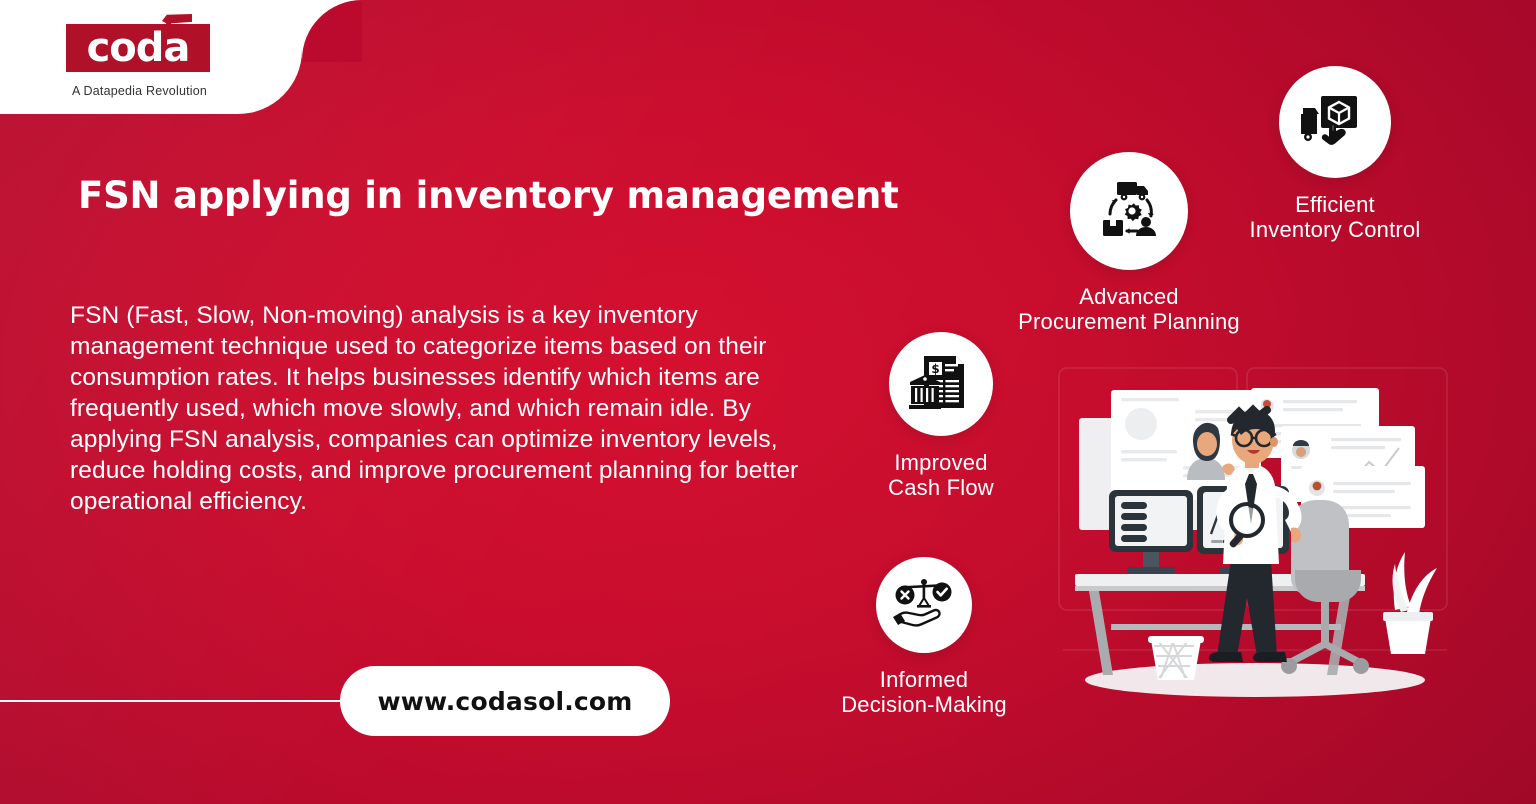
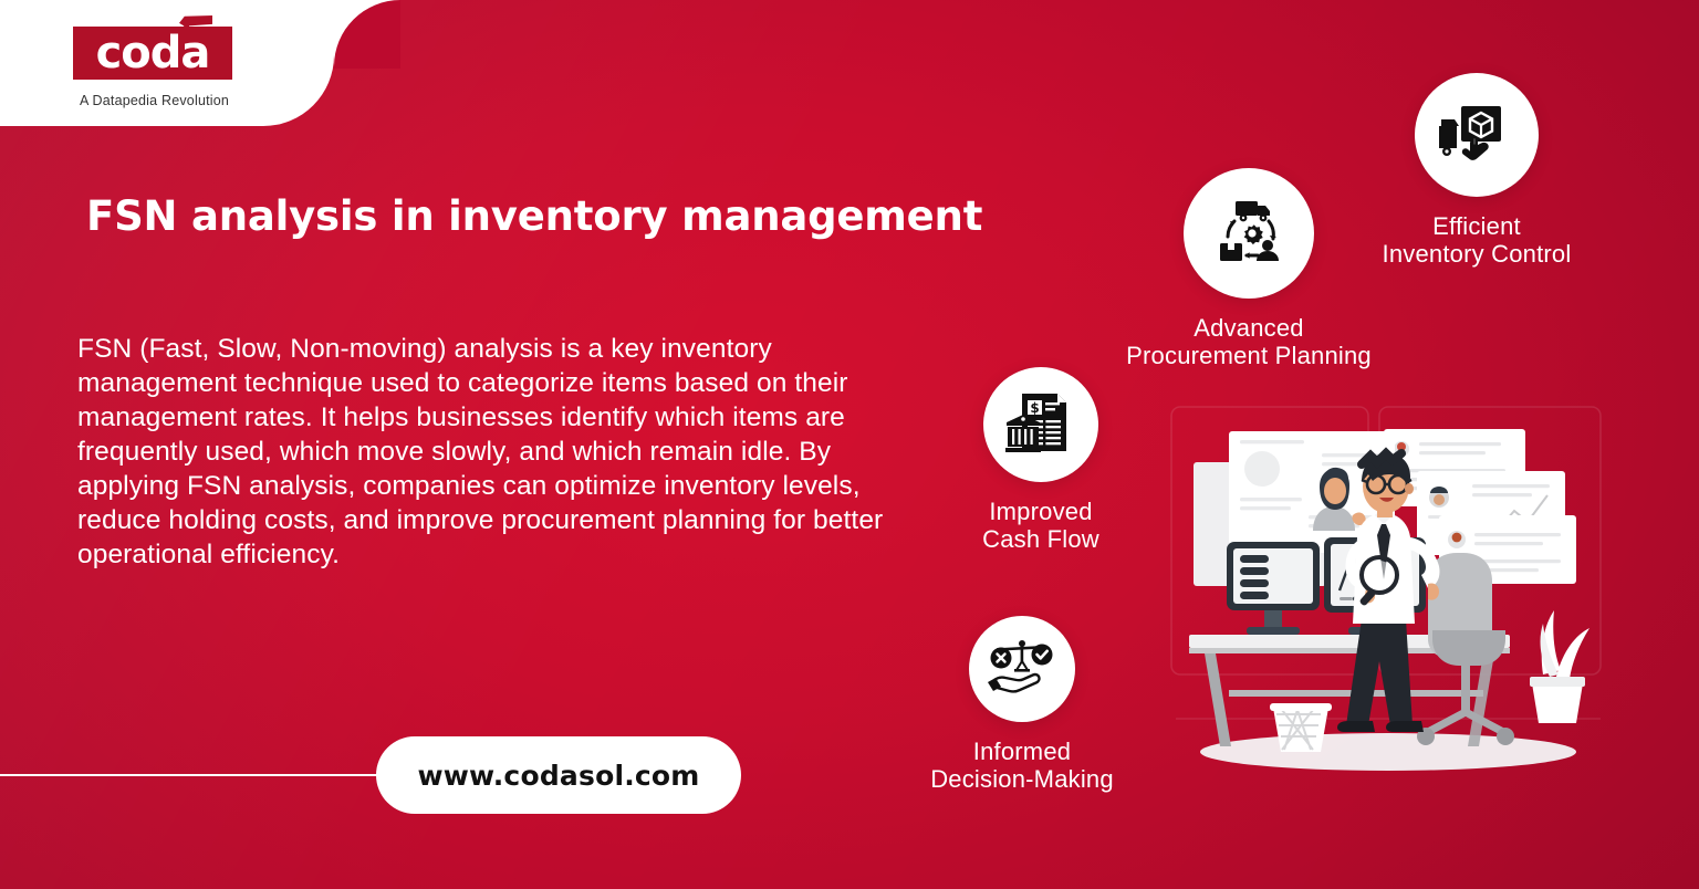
  coda
  A Datapedia Revolution
- FSN applying in inventory management
+ FSN analysis in inventory management
- FSN (Fast, Slow, Non-moving) analysis is a key inventory management technique used to categorize items based on their consumption rates. It helps businesses identify which items are frequently used, which move slowly, and which remain idle. By applying FSN analysis, companies can optimize inventory levels, reduce holding costs, and improve procurement planning for better operational efficiency.
+ FSN (Fast, Slow, Non-moving) analysis is a key inventory management technique used to categorize items based on their management rates. It helps businesses identify which items are frequently used, which move slowly, and which remain idle. By applying FSN analysis, companies can optimize inventory levels, reduce holding costs, and improve procurement planning for better operational efficiency.
  www.codasol.com
  Efficient
  Inventory Control
  Advanced
  Procurement Planning
  $
  Improved
  Cash Flow
  Informed
  Decision-Making
